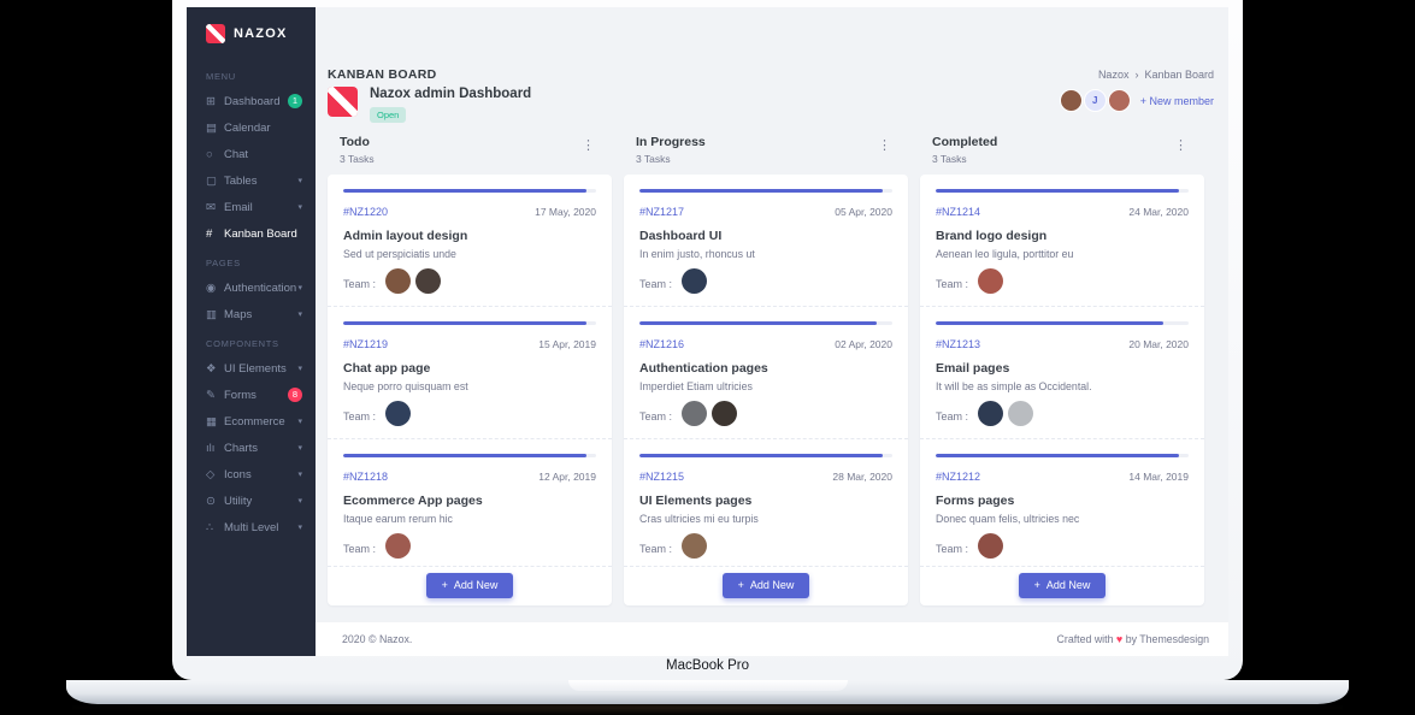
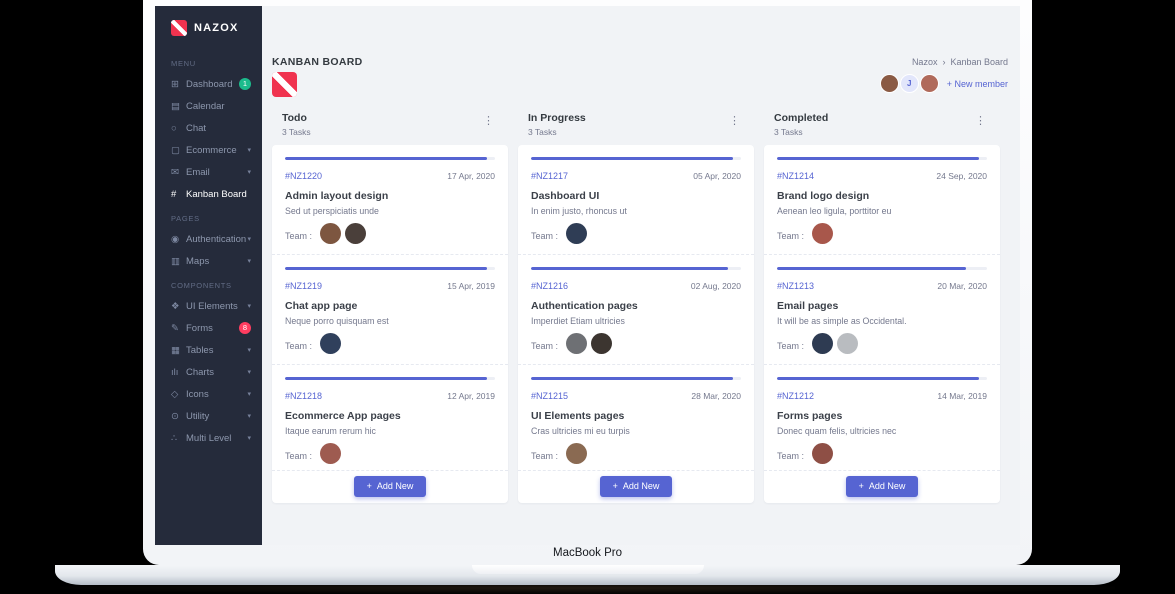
  MacBook Pro
  NAZOX
  MENU
  ⊞
  Dashboard
  1
  ▤
  Calendar
  ○
  Chat
  ▢
- Tables
+ Ecommerce
  ✉
  Email
  #
  Kanban Board
  PAGES
  ◉
  Authentication
  ▥
  Maps
  COMPONENTS
  ❖
  UI Elements
  ✎
  Forms
  8
  ▦
- Ecommerce
+ Tables
  ılı
  Charts
  ◇
  Icons
  ⊙
  Utility
  ∴
  Multi Level
  KANBAN BOARD
  Nazox
  ›
  Kanban Board
- Nazox admin Dashboard
- Open
  J
  + New member
  Todo
  3 Tasks
  ⋮
  #NZ1220
- 17 May, 2020
+ 17 Apr, 2020
  Admin layout design
  Sed ut perspiciatis unde
  Team :
  #NZ1219
  15 Apr, 2019
  Chat app page
  Neque porro quisquam est
  Team :
  #NZ1218
  12 Apr, 2019
  Ecommerce App pages
  Itaque earum rerum hic
  Team :
  +
  Add New
  In Progress
  3 Tasks
  ⋮
  #NZ1217
  05 Apr, 2020
  Dashboard UI
  In enim justo, rhoncus ut
  Team :
  #NZ1216
- 02 Apr, 2020
+ 02 Aug, 2020
  Authentication pages
  Imperdiet Etiam ultricies
  Team :
  #NZ1215
  28 Mar, 2020
  UI Elements pages
  Cras ultricies mi eu turpis
  Team :
  +
  Add New
  Completed
  3 Tasks
  ⋮
  #NZ1214
- 24 Mar, 2020
+ 24 Sep, 2020
  Brand logo design
  Aenean leo ligula, porttitor eu
  Team :
  #NZ1213
  20 Mar, 2020
  Email pages
  It will be as simple as Occidental.
  Team :
  #NZ1212
  14 Mar, 2019
  Forms pages
  Donec quam felis, ultricies nec
  Team :
  +
  Add New
- 2020 © Nazox.
- Crafted with ♥ by Themesdesign
